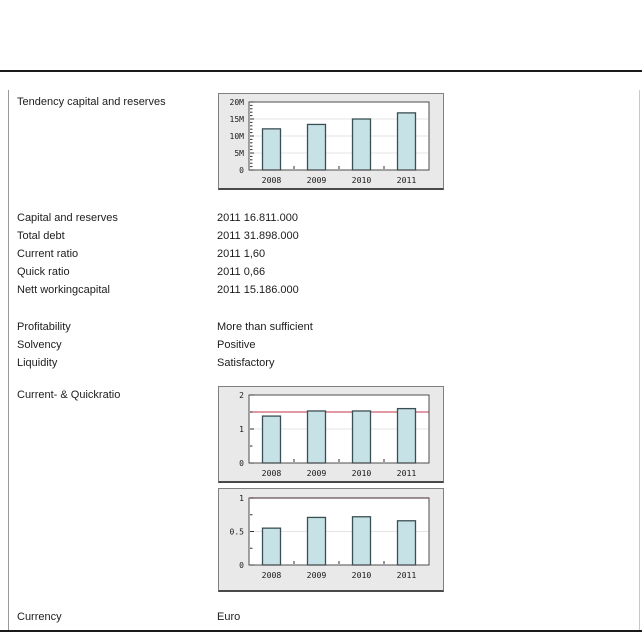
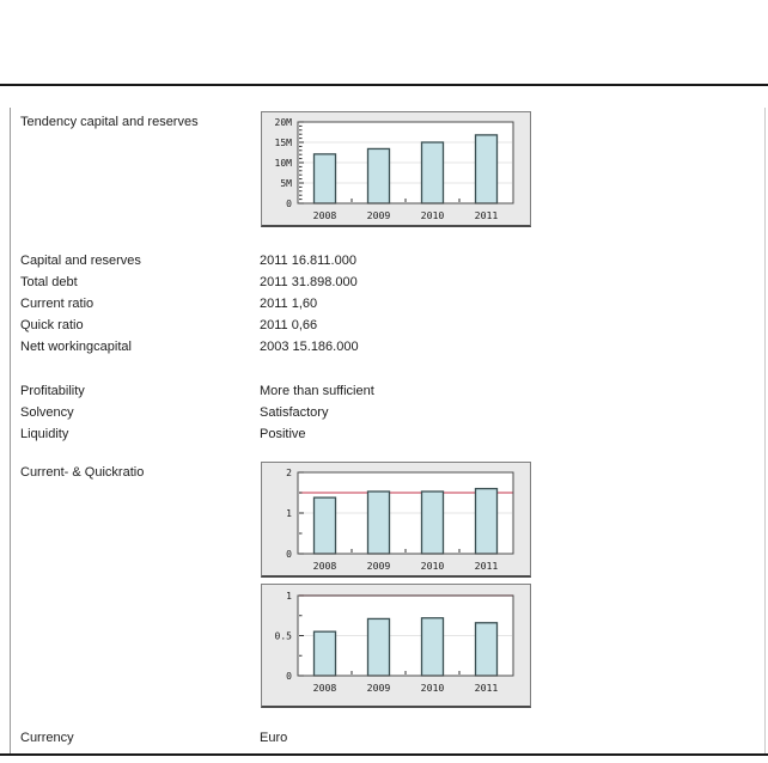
  Tendency capital and reserves
  0
  5M
  10M
  15M
  20M
  2008
  2009
  2010
  2011
  Capital and reserves
  2011 16.811.000
  Total debt
  2011 31.898.000
  Current ratio
  2011 1,60
  Quick ratio
  2011 0,66
  Nett workingcapital
- 2011 15.186.000
+ 2003 15.186.000
  Profitability
  More than sufficient
  Solvency
- Positive
+ Satisfactory
  Liquidity
- Satisfactory
+ Positive
  Current- & Quickratio
  0
  1
  2
  2008
  2009
  2010
  2011
  0
  0.5
  1
  2008
  2009
  2010
  2011
  Currency
  Euro
